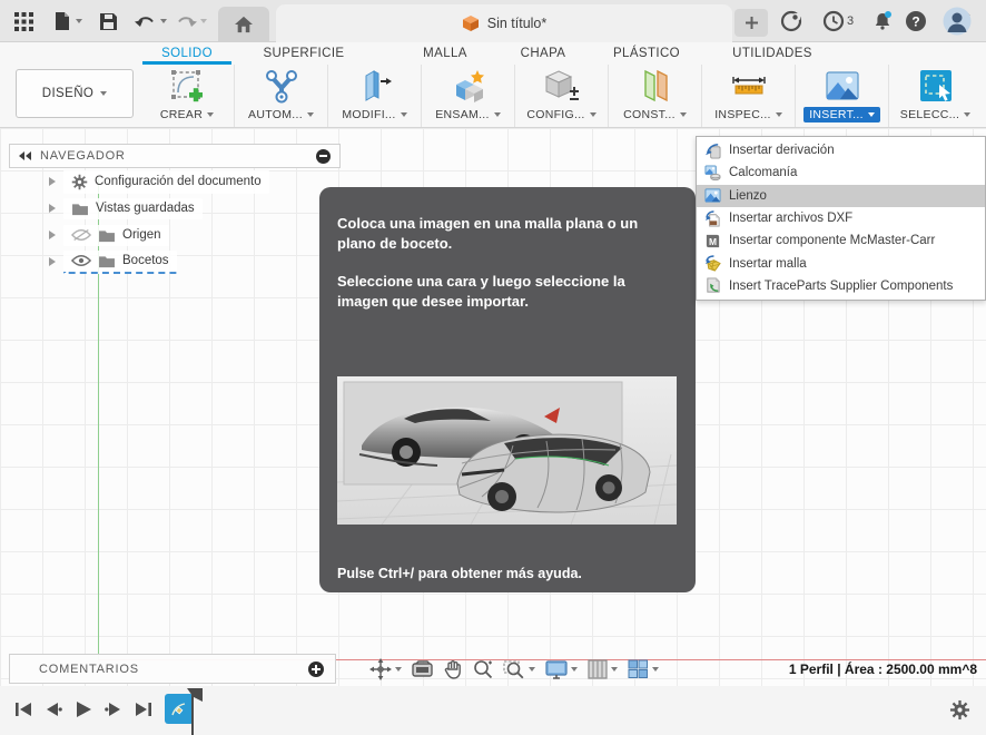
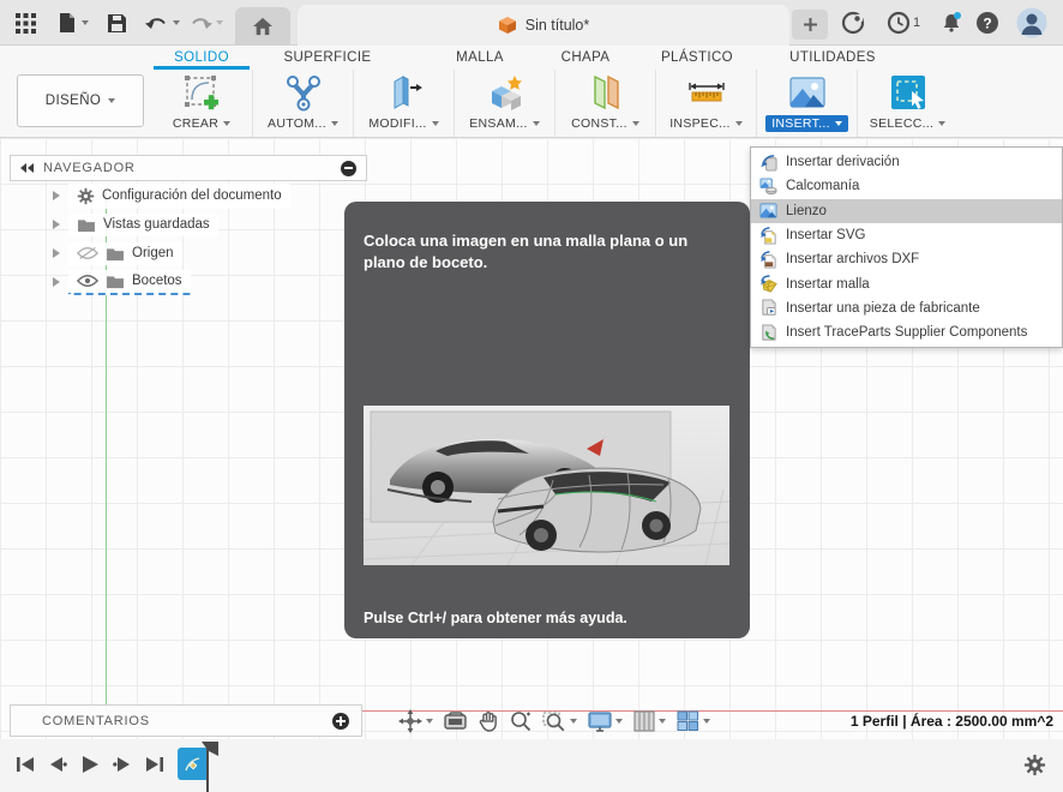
  Sin título*
- 3
+ 1
  ?
  SOLIDO
  SUPERFICIE
  MALLA
  CHAPA
  PLÁSTICO
  UTILIDADES
  DISEÑO
  CREAR
  AUTOM...
  MODIFI...
  ENSAM...
- CONFIG...
  CONST...
  INSPEC...
  INSERT...
  SELECC...
  NAVEGADOR
  Configuración del documento
  Vistas guardadas
  Origen
  Bocetos
  Coloca una imagen en una malla plana o un plano de boceto.
- Seleccione una cara y luego seleccione la imagen que desee importar.
  Pulse Ctrl+/ para obtener más ayuda.
  Insertar derivación
  Calcomanía
  Lienzo
+ Insertar SVG
  Insertar archivos DXF
- M
- Insertar componente McMaster-Carr
  Insertar malla
+ Insertar una pieza de fabricante
  Insert TraceParts Supplier Components
  COMENTARIOS
- 1 Perfil | Área : 2500.00 mm^8
+ 1 Perfil | Área : 2500.00 mm^2
